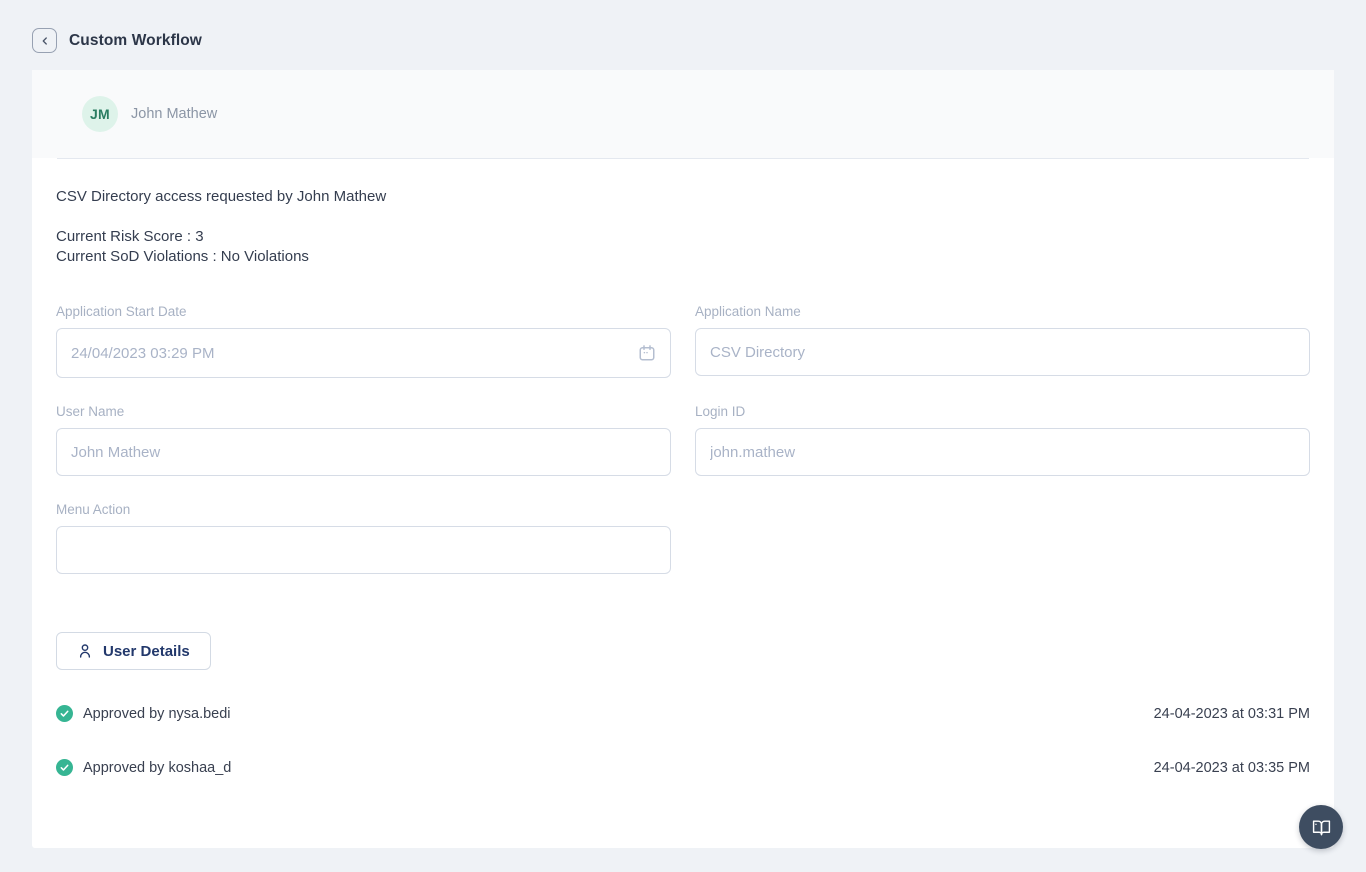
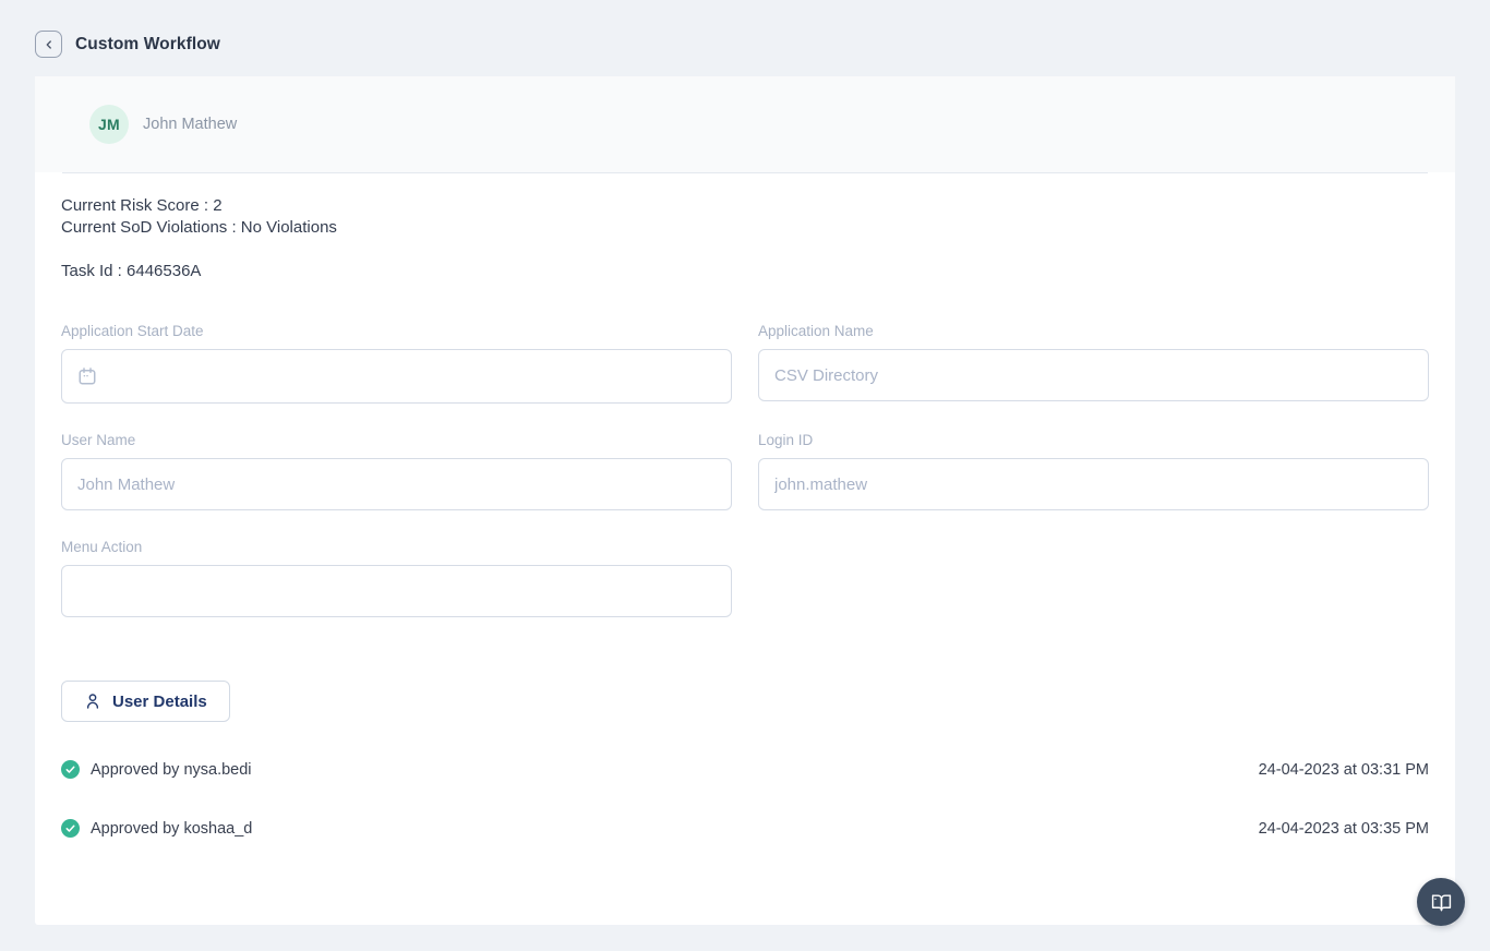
  Custom Workflow
  JM
  John Mathew
- CSV Directory access requested by John Mathew
- Current Risk Score : 3
+ Current Risk Score : 2
  Current SoD Violations : No Violations
+ Task Id : 6446536A
  Application Start Date
- 24/04/2023 03:29 PM
  Application Name
  CSV Directory
  User Name
  John Mathew
  Login ID
  john.mathew
  Menu Action
  User Details
  Approved by nysa.bedi
  24-04-2023 at 03:31 PM
  Approved by koshaa_d
  24-04-2023 at 03:35 PM
